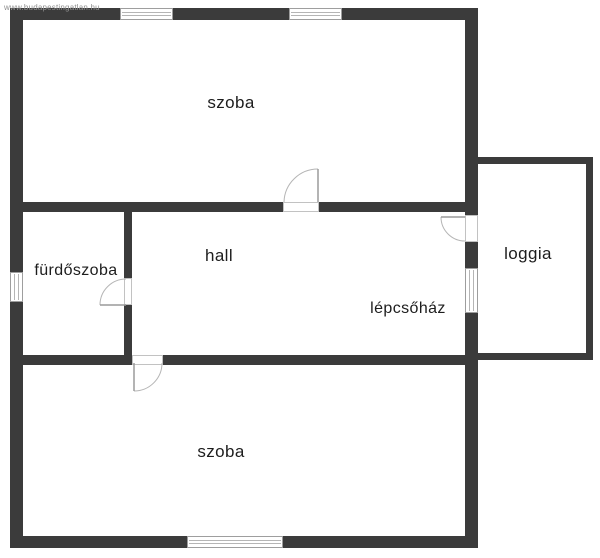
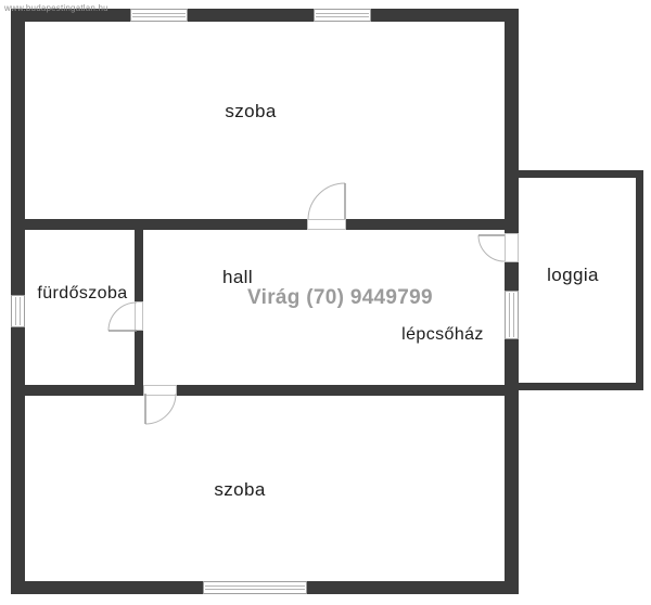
  szoba
  hall
  fürdőszoba
  lépcsőház
  loggia
  szoba
  www.budapestingatlan.hu
+ Virág (70) 9449799
